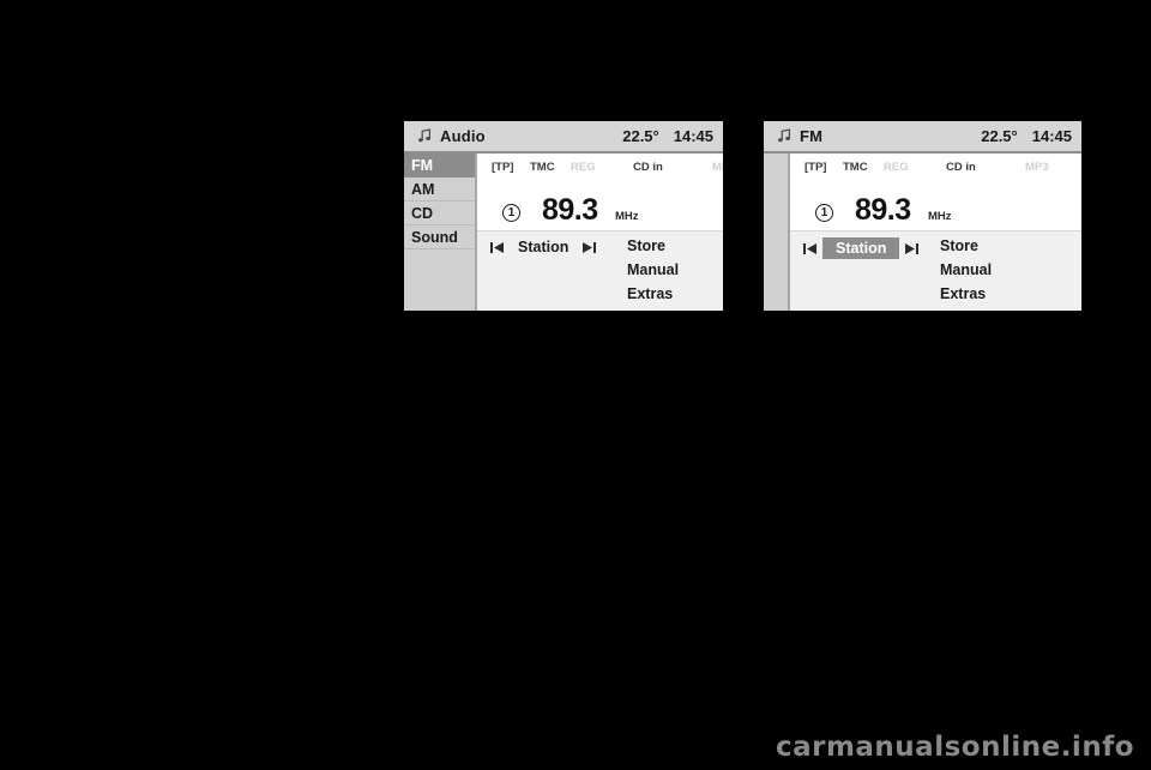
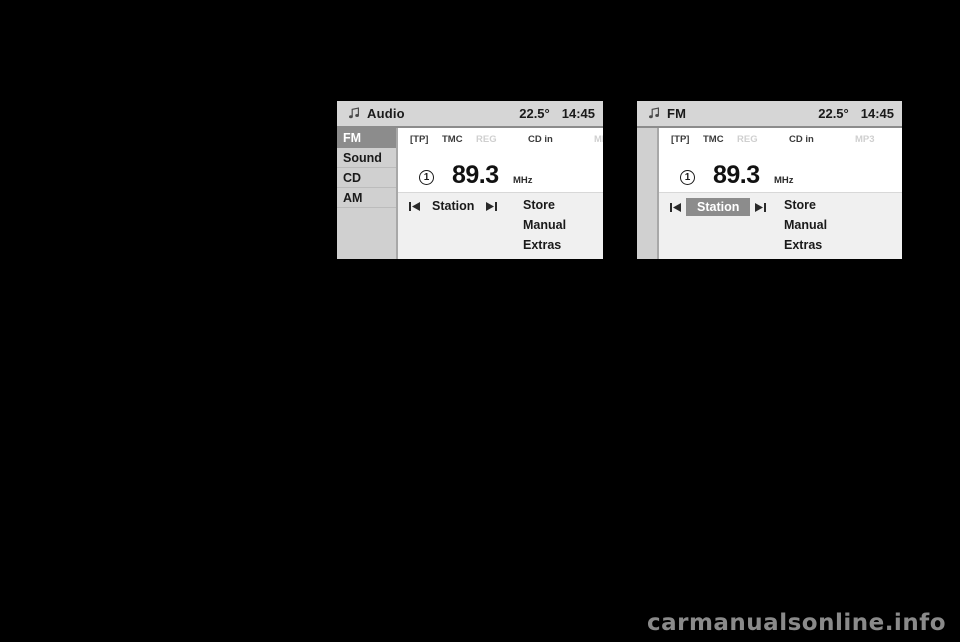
  Audio
  22.5°
  14:45
  FM
- AM
+ Sound
  CD
- Sound
+ AM
  [TP]
  TMC
  REG
  CD in
  1
  89.3
  MHz
  Station
  Store
  Manual
  Extras
  FM
  22.5°
  14:45
  [TP]
  TMC
  REG
  CD in
  MP3
  1
  89.3
  MHz
  Station
  Store
  Manual
  Extras
  carmanualsonline.info
